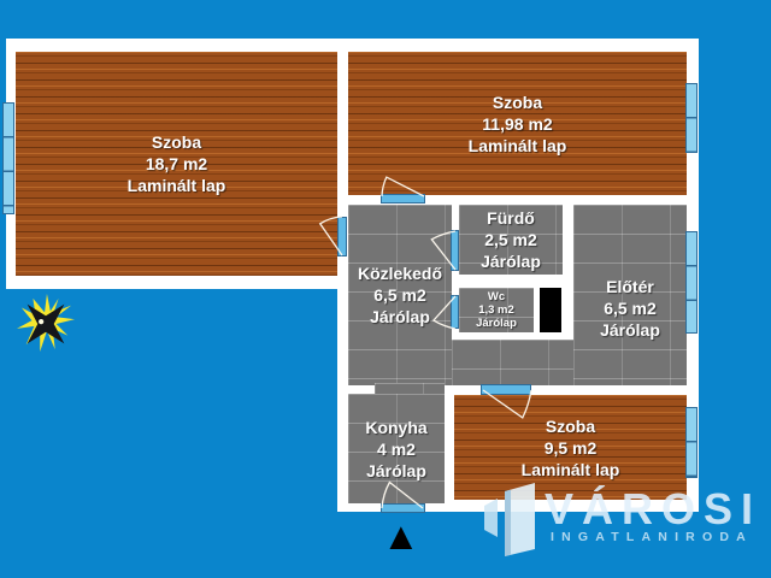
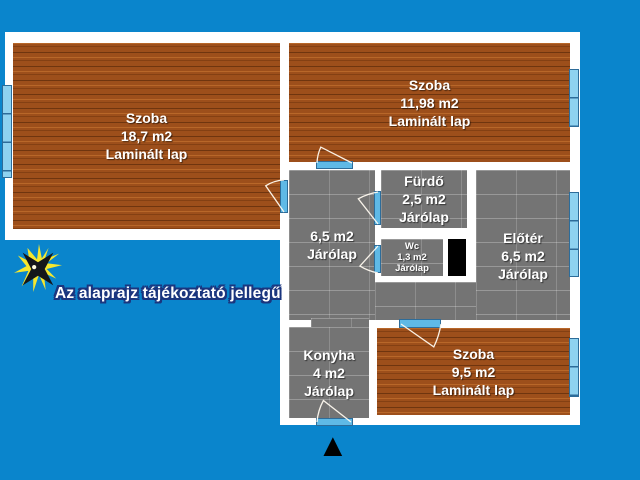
  Szoba
  18,7 m2
  Laminált lap
  Szoba
  11,98 m2
  Laminált lap
- Közlekedő
  6,5 m2
  Járólap
  Fürdő
  2,5 m2
  Járólap
  Wc
  1,3 m2
  Járólap
  Előtér
  6,5 m2
  Járólap
  Konyha
  4 m2
  Járólap
  Szoba
  9,5 m2
  Laminált lap
+ Az alaprajz tájékoztató jellegű
  ▲
- VÁROSI
- INGATLANIRODA
